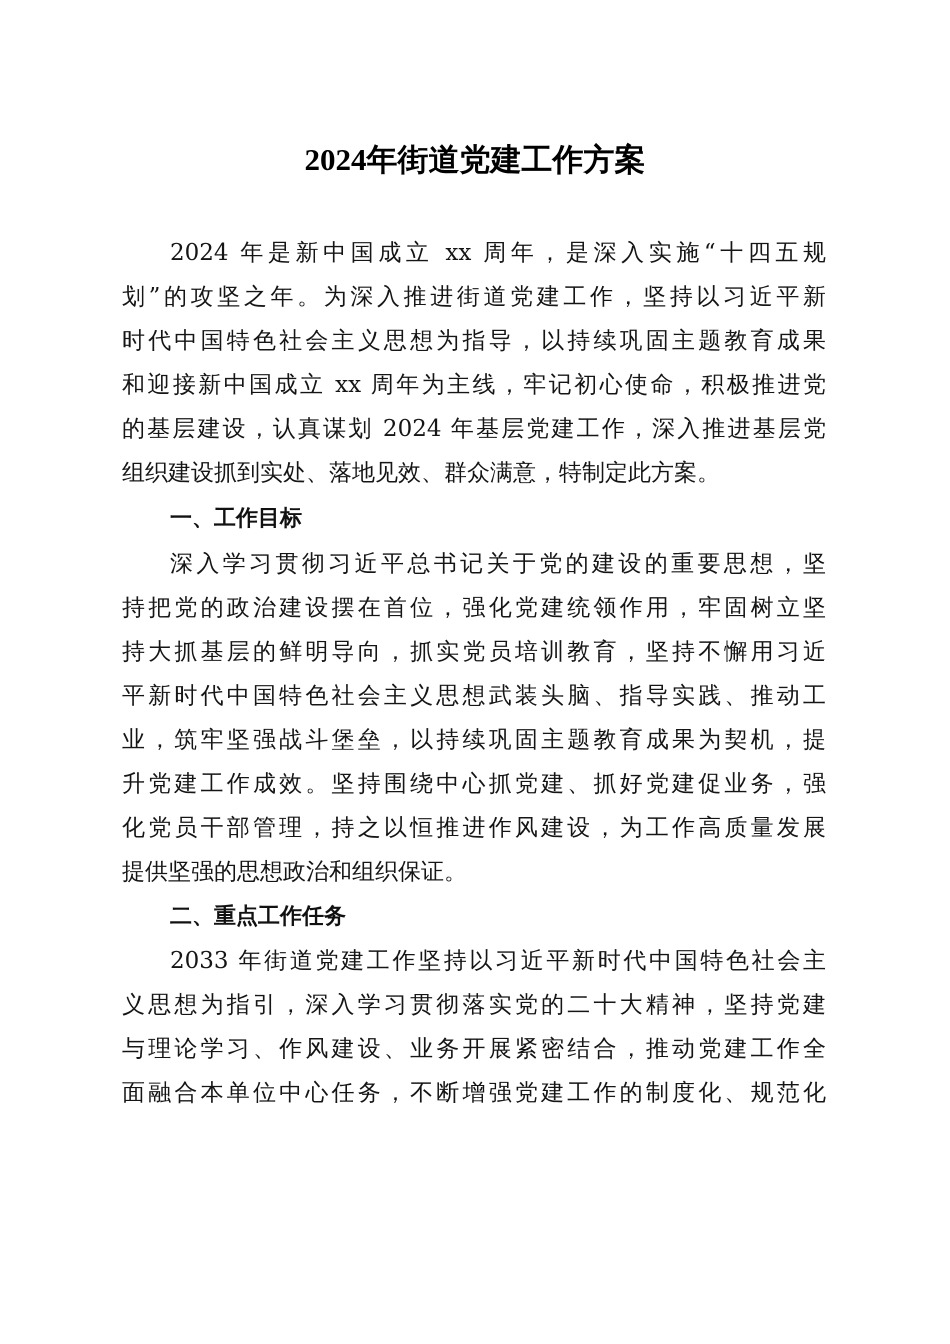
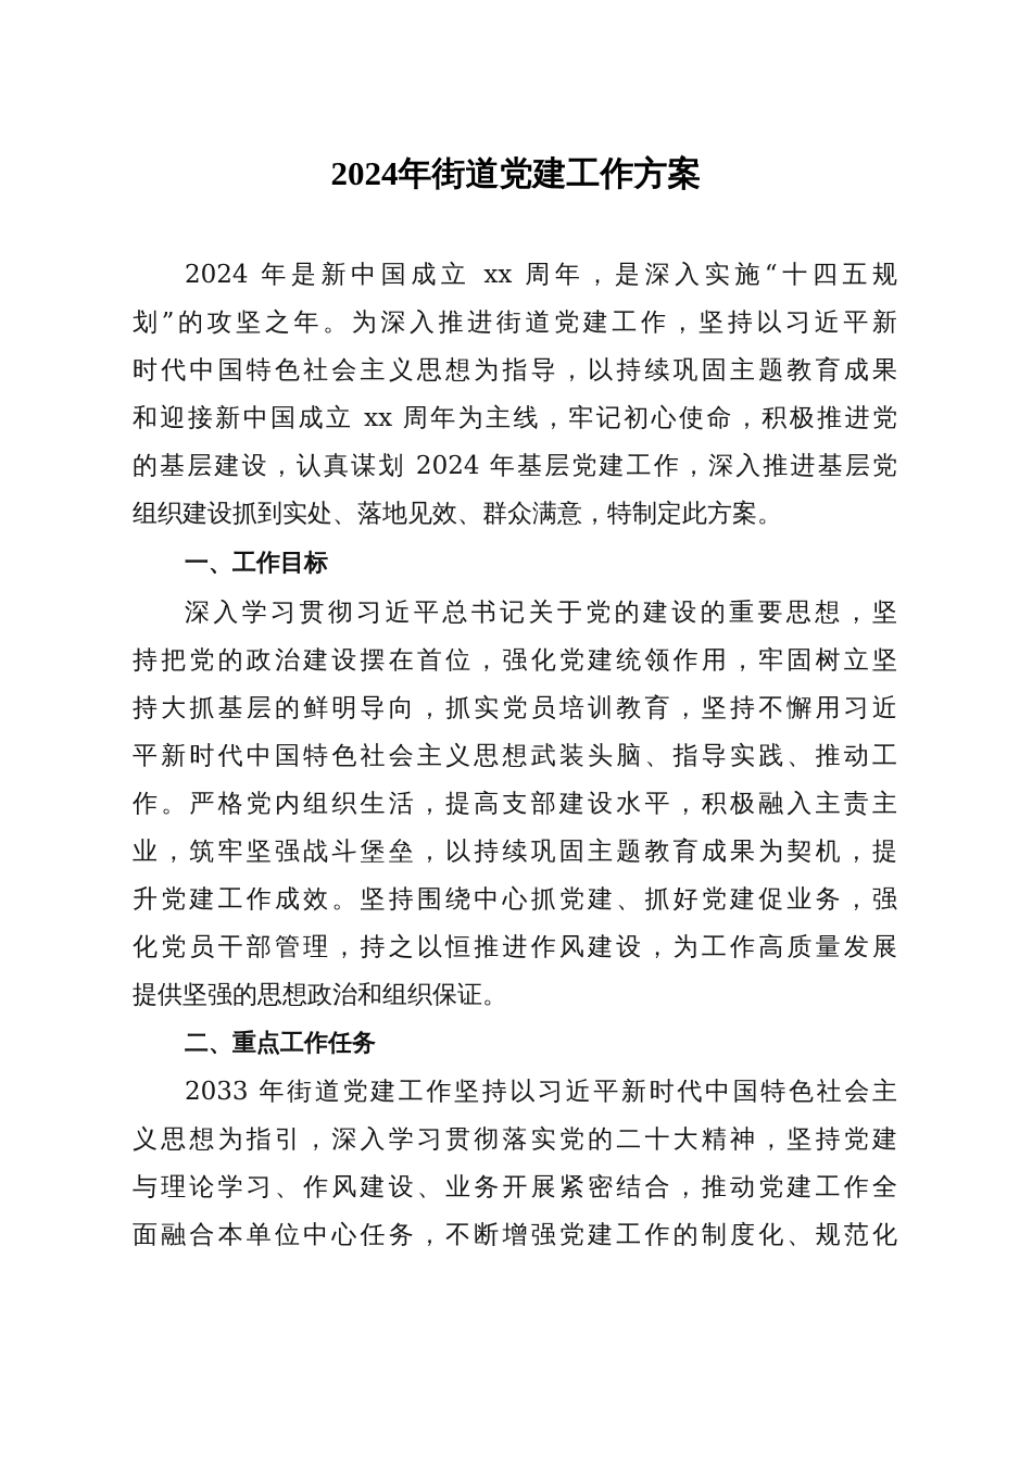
  2024年街道党建工作方案
  2024 年是新中国成立 xx 周年，是深入实施“十四五规
  划”的攻坚之年。为深入推进街道党建工作，坚持以习近平新
  时代中国特色社会主义思想为指导，以持续巩固主题教育成果
  和迎接新中国成立 xx 周年为主线，牢记初心使命，积极推进党
  的基层建设，认真谋划 2024 年基层党建工作，深入推进基层党
  组织建设抓到实处、落地见效、群众满意，特制定此方案。
  一、工作目标
  深入学习贯彻习近平总书记关于党的建设的重要思想，坚
  持把党的政治建设摆在首位，强化党建统领作用，牢固树立坚
  持大抓基层的鲜明导向，抓实党员培训教育，坚持不懈用习近
  平新时代中国特色社会主义思想武装头脑、指导实践、推动工
+ 作。严格党内组织生活，提高支部建设水平，积极融入主责主
  业，筑牢坚强战斗堡垒，以持续巩固主题教育成果为契机，提
  升党建工作成效。坚持围绕中心抓党建、抓好党建促业务，强
  化党员干部管理，持之以恒推进作风建设，为工作高质量发展
  提供坚强的思想政治和组织保证。
  二、重点工作任务
  2033 年街道党建工作坚持以习近平新时代中国特色社会主
  义思想为指引，深入学习贯彻落实党的二十大精神，坚持党建
  与理论学习、作风建设、业务开展紧密结合，推动党建工作全
  面融合本单位中心任务，不断增强党建工作的制度化、规范化
